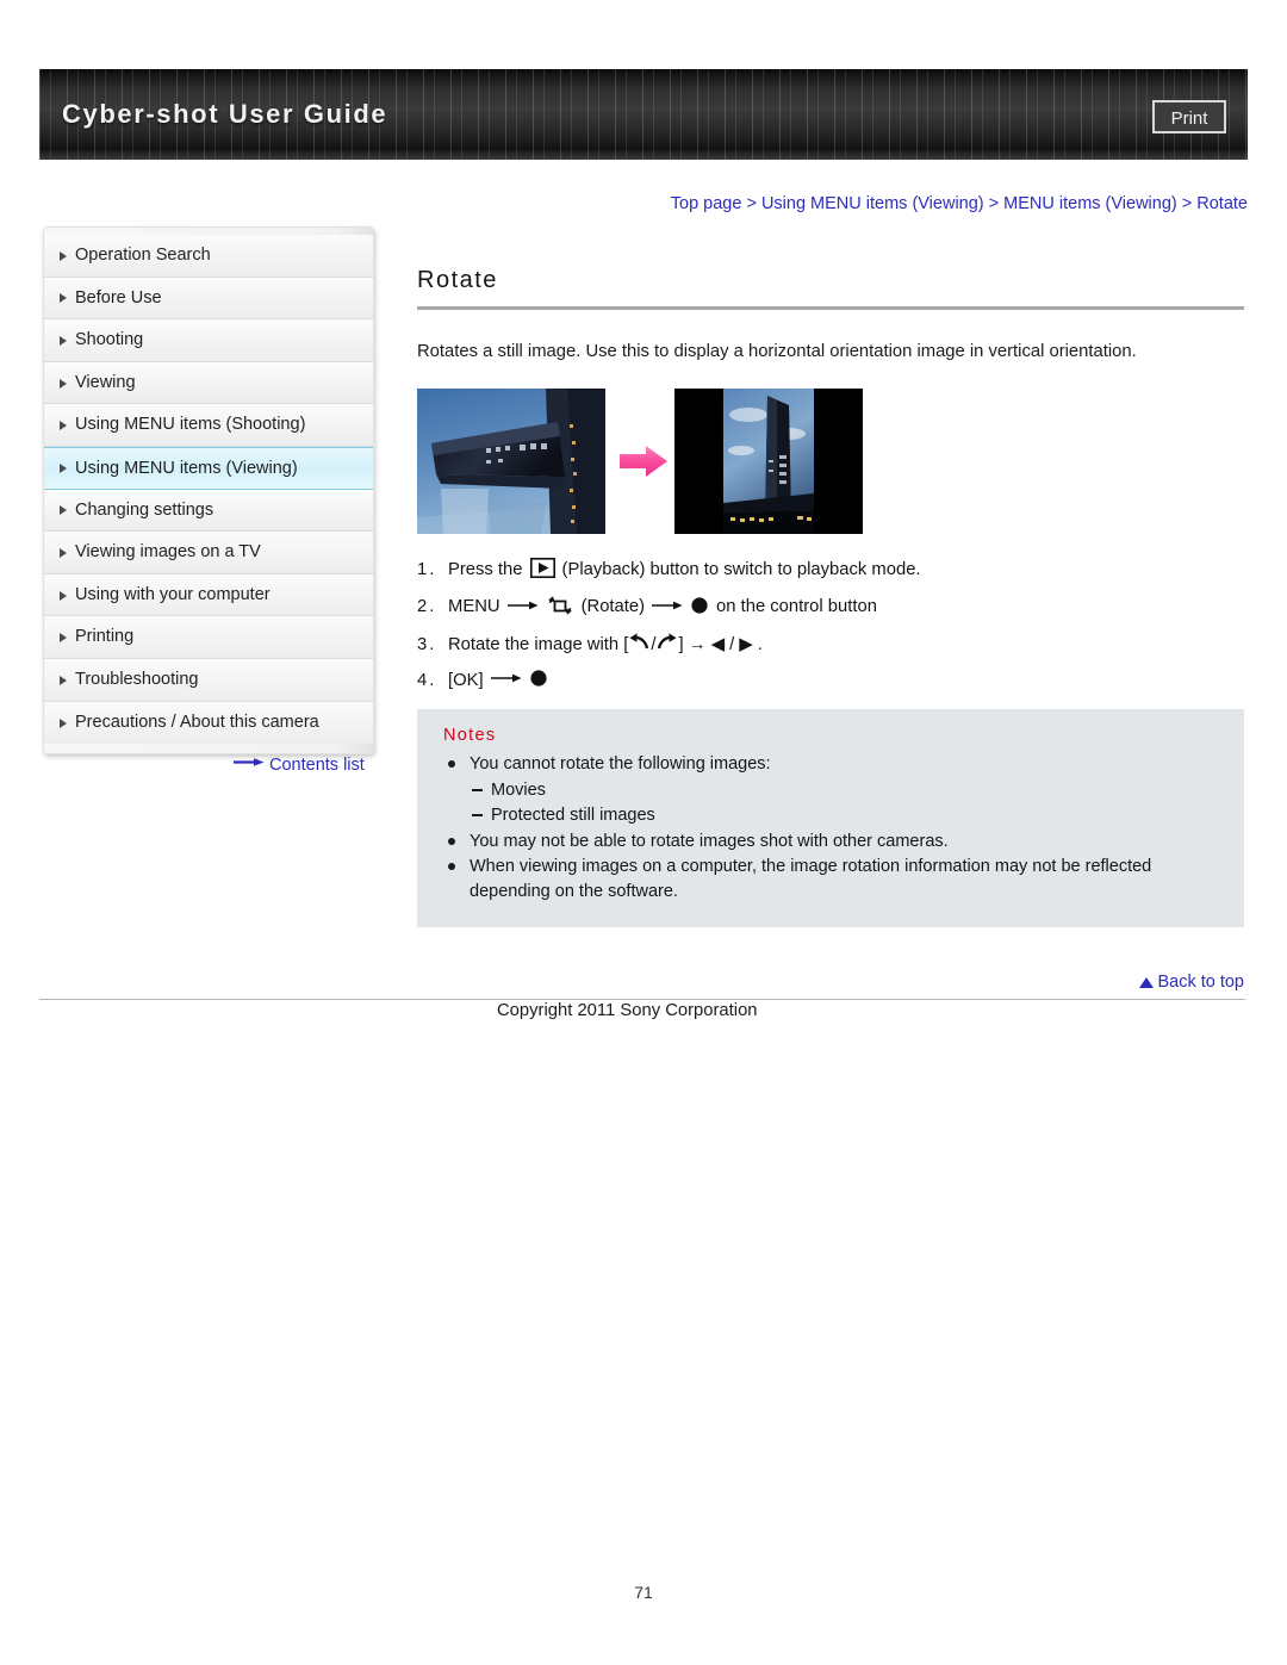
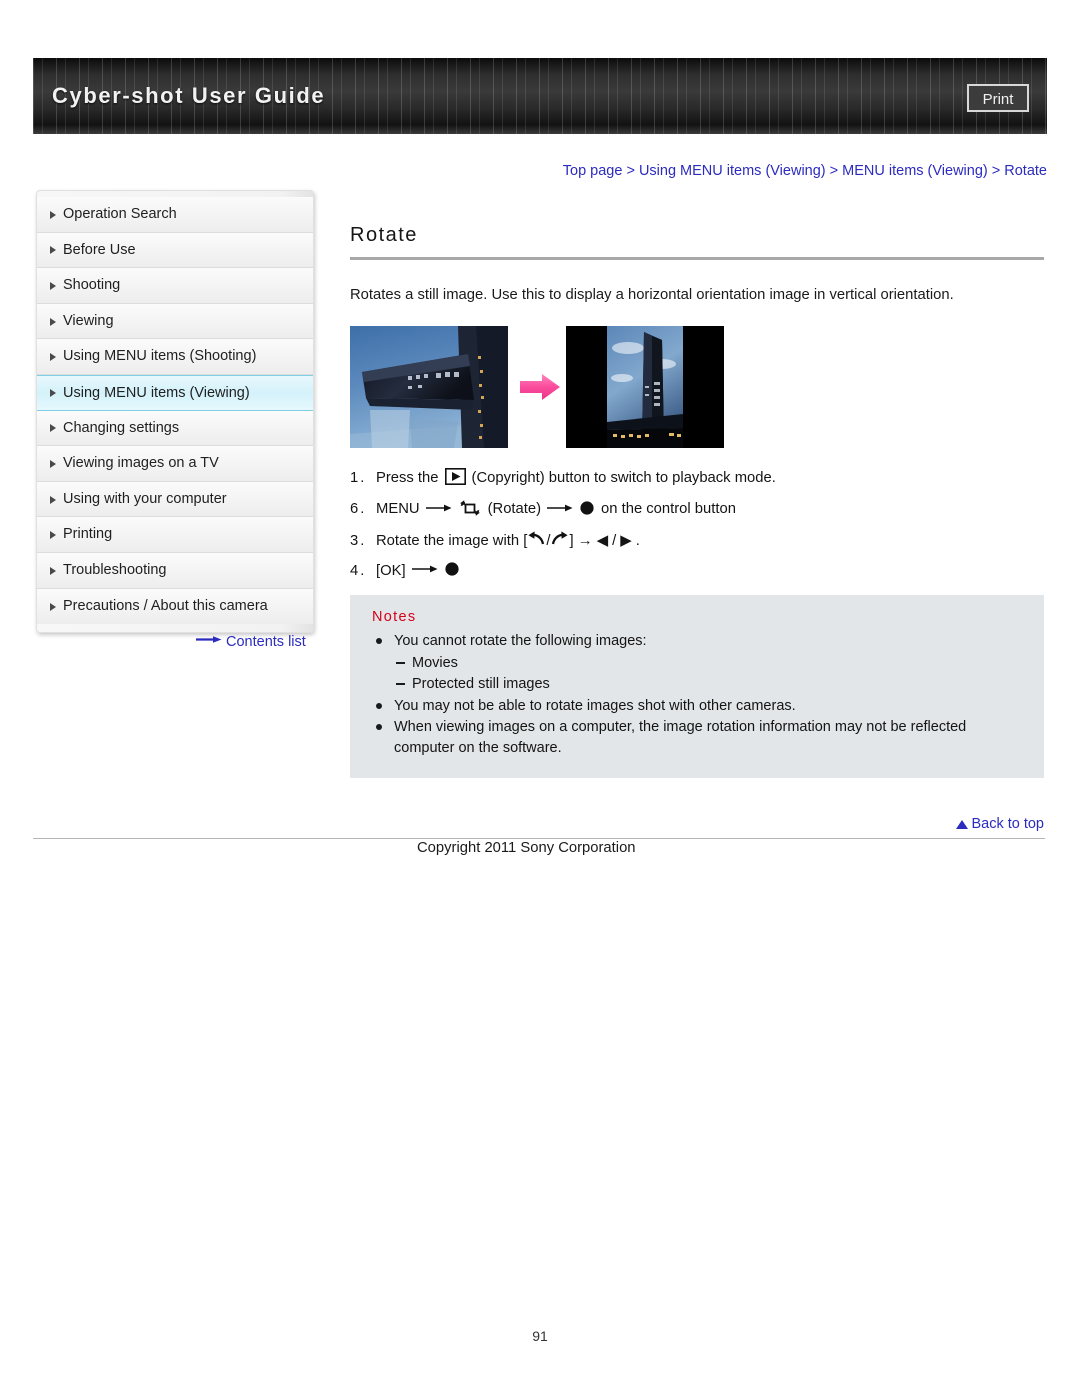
  Cyber-shot User Guide
  Print
  Top page > Using MENU items (Viewing) > MENU items (Viewing) > Rotate
  Operation Search
  Before Use
  Shooting
  Viewing
  Using MENU items (Shooting)
  Using MENU items (Viewing)
  Changing settings
  Viewing images on a TV
  Using with your computer
  Printing
  Troubleshooting
  Precautions / About this camera
  Contents list
  Rotate
  Rotates a still image. Use this to display a horizontal orientation image in vertical orientation.
  1.
  Press the
- (Playback) button to switch to playback mode.
+ (Copyright) button to switch to playback mode.
- 2.
+ 6.
  MENU
  (Rotate)
  on the control button
  3.
  Rotate the image with [
  /
  ] → ◀ / ▶ .
  4.
  [OK]
  Notes
  You cannot rotate the following images:
  Movies
  Protected still images
  You may not be able to rotate images shot with other cameras.
- When viewing images on a computer, the image rotation information may not be reflected depending on the software.
+ When viewing images on a computer, the image rotation information may not be reflected computer on the software.
  Back to top
  Copyright 2011 Sony Corporation
- 71
+ 91
